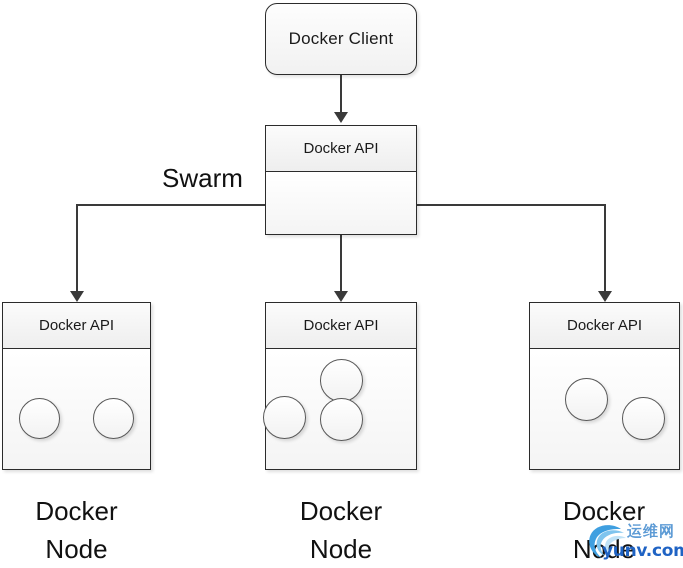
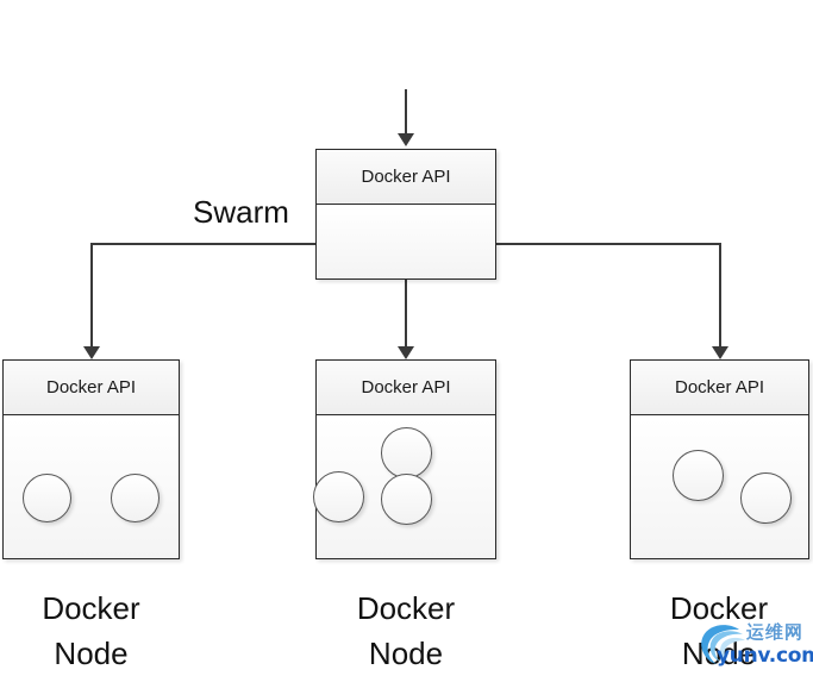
- Docker Client
  Docker API
  Swarm
  Docker API
  Docker
  Node
  Docker API
  Docker
  Node
  Docker API
  Docker
  Nde
  运维网
  yunv.com
